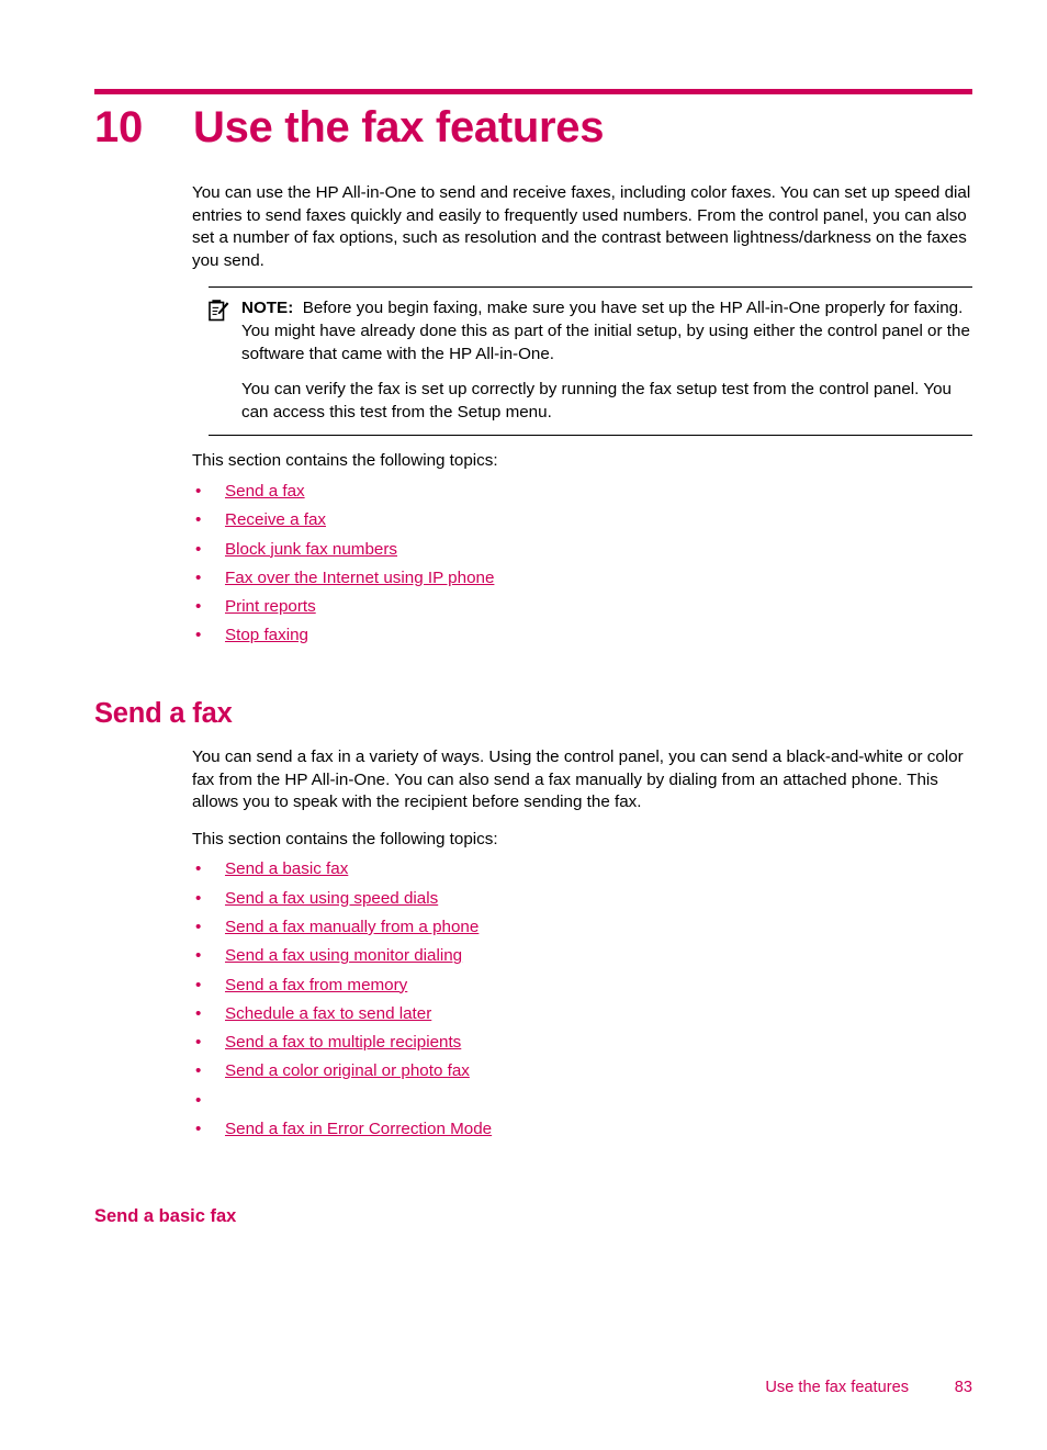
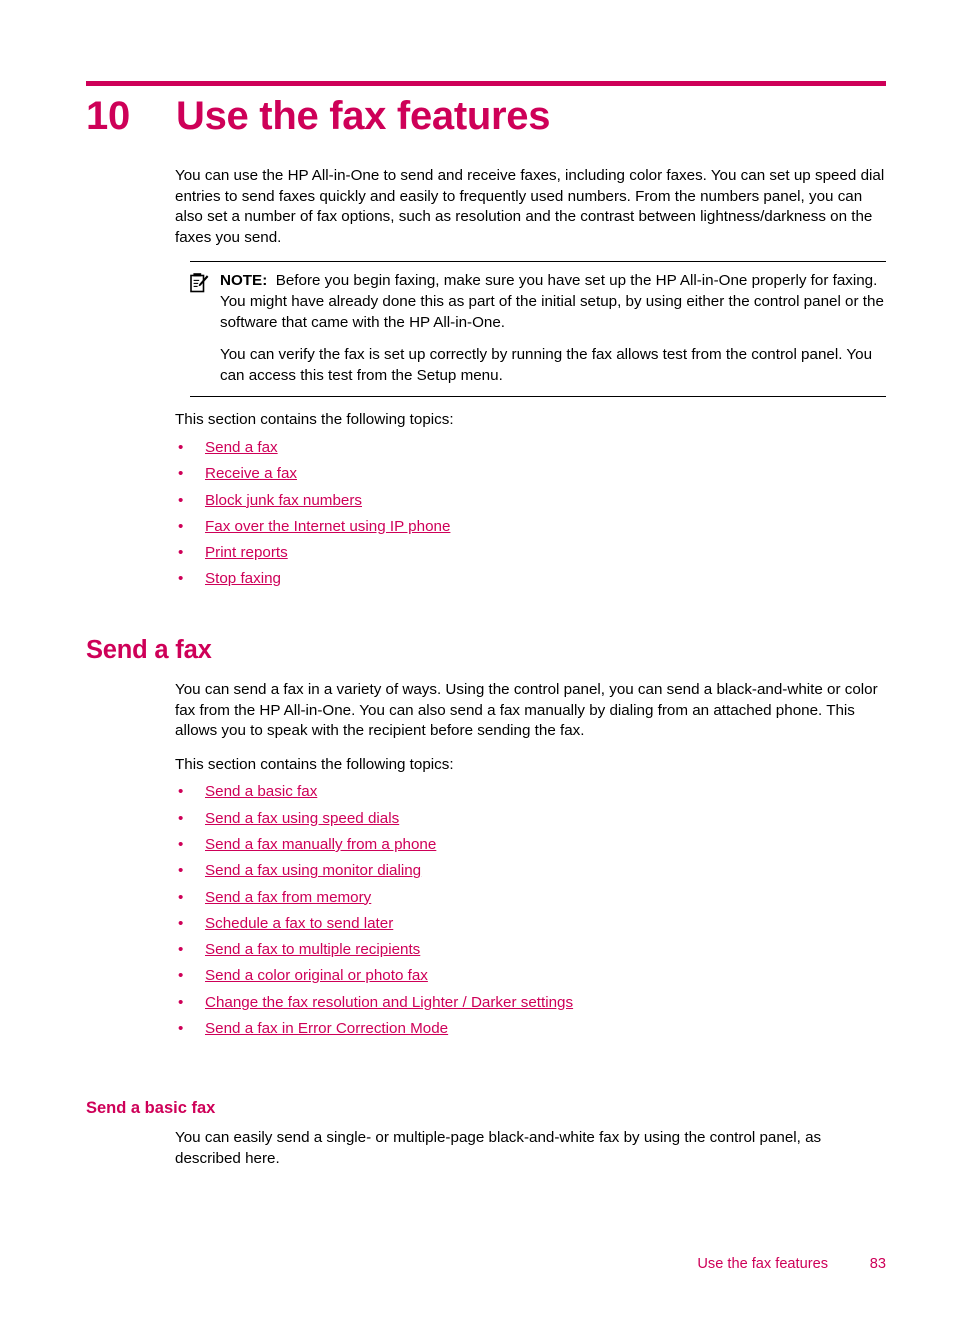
  10
  Use the fax features
- You can use the HP All-in-One to send and receive faxes, including color faxes. You can set up speed dial entries to send faxes quickly and easily to frequently used numbers. From the control panel, you can also set a number of fax options, such as resolution and the contrast between lightness/darkness on the faxes you send.
+ You can use the HP All-in-One to send and receive faxes, including color faxes. You can set up speed dial entries to send faxes quickly and easily to frequently used numbers. From the numbers panel, you can also set a number of fax options, such as resolution and the contrast between lightness/darkness on the faxes you send.
  NOTE: Before you begin faxing, make sure you have set up the HP All-in-One properly for faxing. You might have already done this as part of the initial setup, by using either the control panel or the software that came with the HP All-in-One.
- You can verify the fax is set up correctly by running the fax setup test from the control panel. You can access this test from the Setup menu.
+ You can verify the fax is set up correctly by running the fax allows test from the control panel. You can access this test from the Setup menu.
  This section contains the following topics:
  •
  Send a fax
  •
  Receive a fax
  •
  Block junk fax numbers
  •
  Fax over the Internet using IP phone
  •
  Print reports
  •
  Stop faxing
  Send a fax
  You can send a fax in a variety of ways. Using the control panel, you can send a black-and-white or color fax from the HP All-in-One. You can also send a fax manually by dialing from an attached phone. This allows you to speak with the recipient before sending the fax.
  This section contains the following topics:
  •
  Send a basic fax
  •
  Send a fax using speed dials
  •
  Send a fax manually from a phone
  •
  Send a fax using monitor dialing
  •
  Send a fax from memory
  •
  Schedule a fax to send later
  •
  Send a fax to multiple recipients
  •
  Send a color original or photo fax
  •
+ Change the fax resolution and Lighter / Darker settings
  •
  Send a fax in Error Correction Mode
  Send a basic fax
+ You can easily send a single- or multiple-page black-and-white fax by using the control panel, as described here.
  Use the fax features 83
